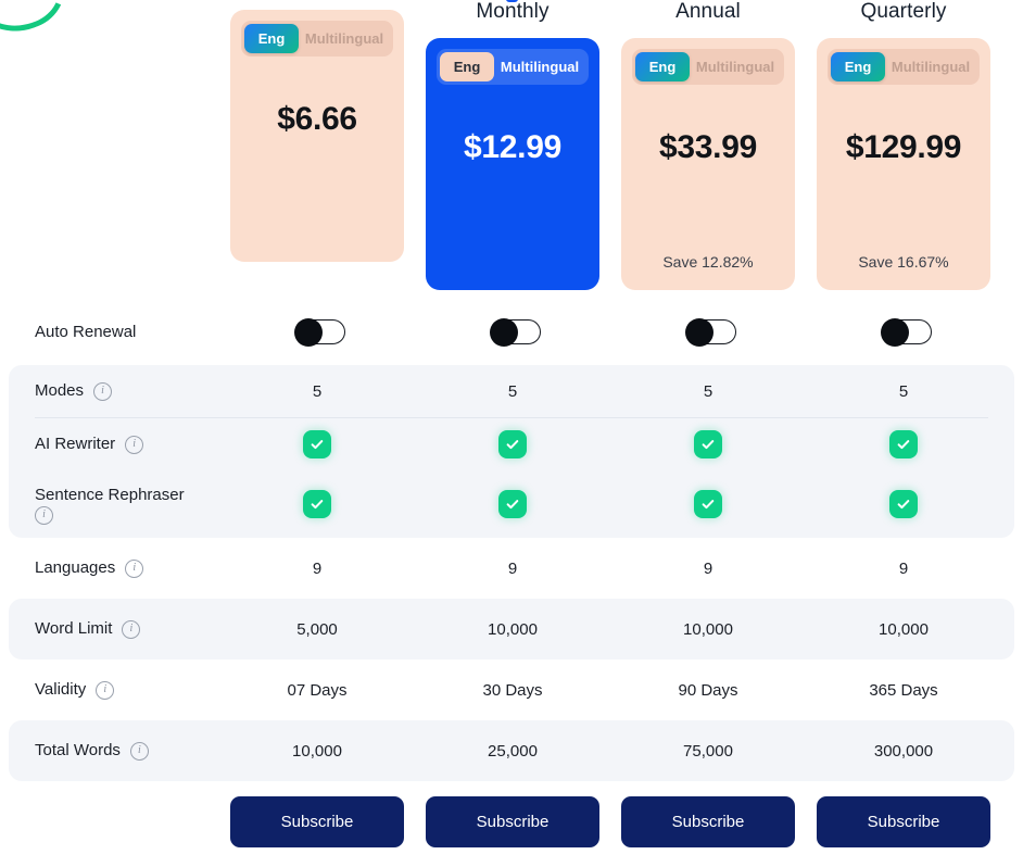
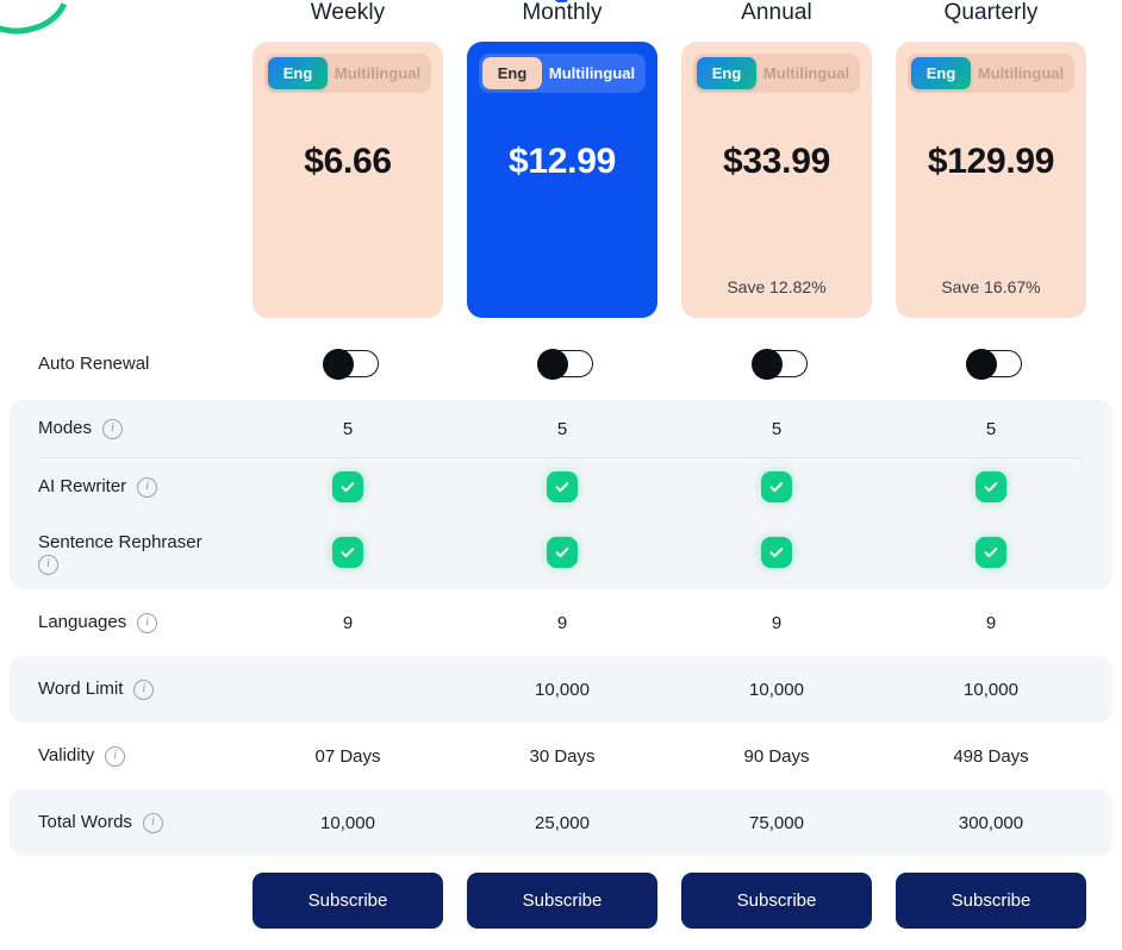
+ Weekly
  Eng
  Multilingual
  $6.66
  Monthly
  Eng
  Multilingual
  $12.99
  Annual
  Eng
  Multilingual
  $33.99
  Save 12.82%
  Quarterly
  Eng
  Multilingual
  $129.99
  Save 16.67%
  Auto Renewal
  Modes
  i
  5
  5
  5
  5
  AI Rewriter
  i
  Sentence Rephraser
  i
  Languages
  i
  9
  9
  9
  9
  Word Limit
  i
- 5,000
  10,000
  10,000
  10,000
  Validity
  i
  07 Days
  30 Days
  90 Days
- 365 Days
+ 498 Days
  Total Words
  i
  10,000
  25,000
  75,000
  300,000
  Subscribe
  Subscribe
  Subscribe
  Subscribe
